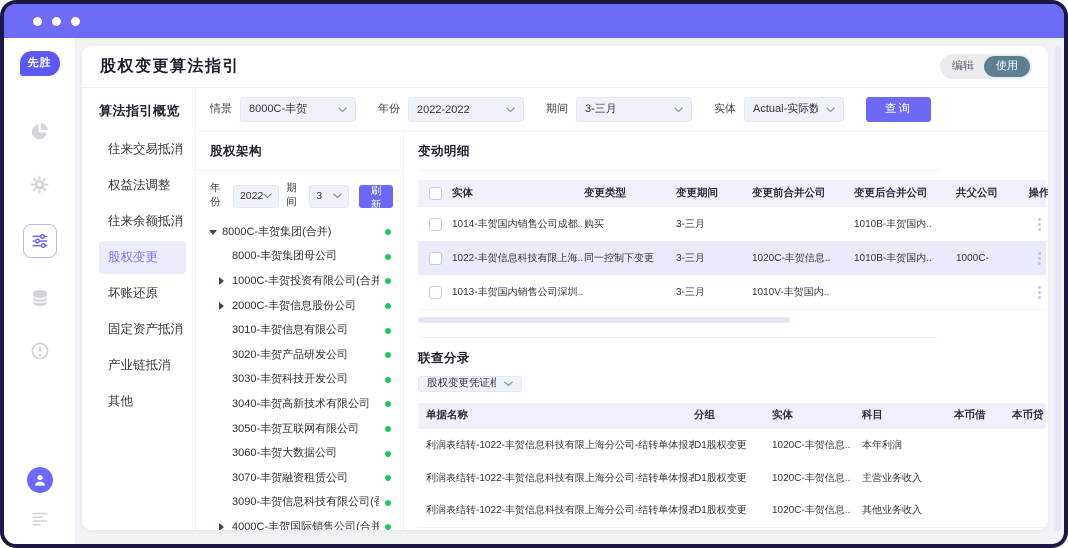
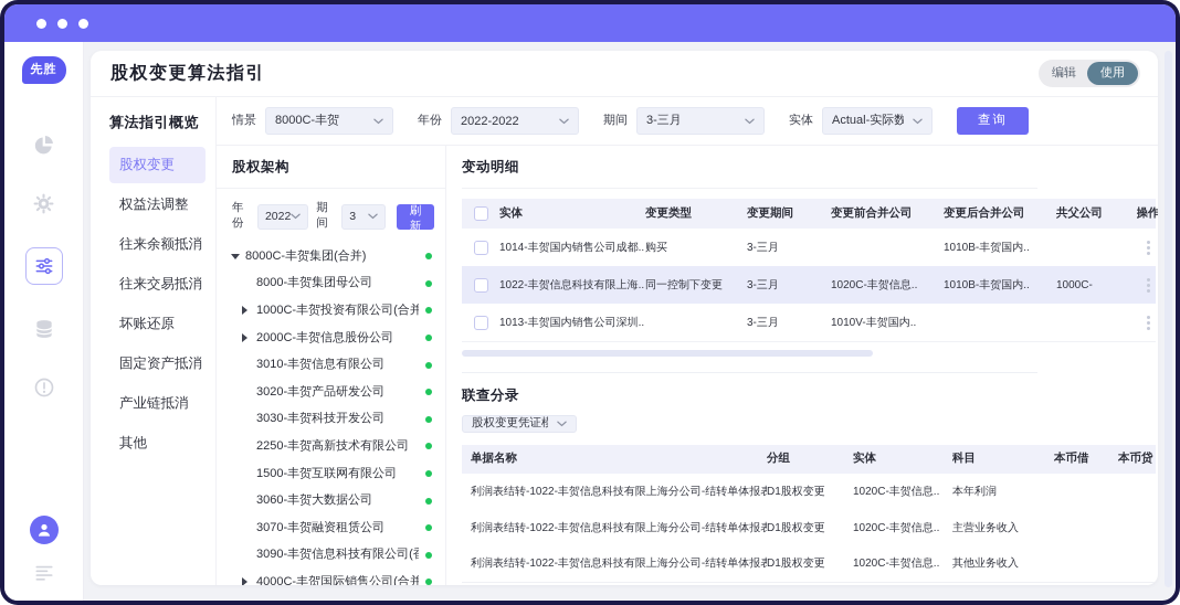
  先胜
  股权变更算法指引
  编辑
  使用
  算法指引概览
- 往来交易抵消
+ 股权变更
  权益法调整
  往来余额抵消
- 股权变更
+ 往来交易抵消
  坏账还原
  固定资产抵消
  产业链抵消
  其他
  情景
  8000C-丰贺
  年份
  2022-2022
  期间
  3-三月
  实体
  Actual-实际数
  查询
  股权架构
  年份
  2022
  期间
  3
  刷新
  8000C-丰贺集团(合并)
  8000-丰贺集团母公司
  1000C-丰贺投资有限公司(合并
  2000C-丰贺信息股份公司
  3010-丰贺信息有限公司
  3020-丰贺产品研发公司
  3030-丰贺科技开发公司
- 3040-丰贺高新技术有限公司
+ 2250-丰贺高新技术有限公司
- 3050-丰贺互联网有限公司
+ 1500-丰贺互联网有限公司
  3060-丰贺大数据公司
  3070-丰贺融资租赁公司
  3090-丰贺信息科技有限公司(
  4000C-丰贺国际销售公司(合并
  变动明细
  实体
  变更类型
  变更期间
  变更前合并公司
  变更后合并公司
  共父公司
  操作
  1014-丰贺国内销售公司成都..
  购买
  3-三月
  1010B-丰贺国内..
  1022-丰贺信息科技有限上海..
  同一控制下变更
  3-三月
  1020C-丰贺信息..
  1010B-丰贺国内..
  1000C-
  1013-丰贺国内销售公司深圳..
  3-三月
  1010V-丰贺国内..
  联查分录
  股权变更凭证模
  单据名称
  分组
  实体
  科目
  本币借
  本币贷
  利润表结转-1022-丰贺信息科技有限上海分公司-结转单体报表
  D1股权变更
  1020C-丰贺信息..
  本年利润
  利润表结转-1022-丰贺信息科技有限上海分公司-结转单体报表
  D1股权变更
  1020C-丰贺信息..
  主营业务收入
  利润表结转-1022-丰贺信息科技有限上海分公司-结转单体报表
  D1股权变更
  1020C-丰贺信息..
  其他业务收入
